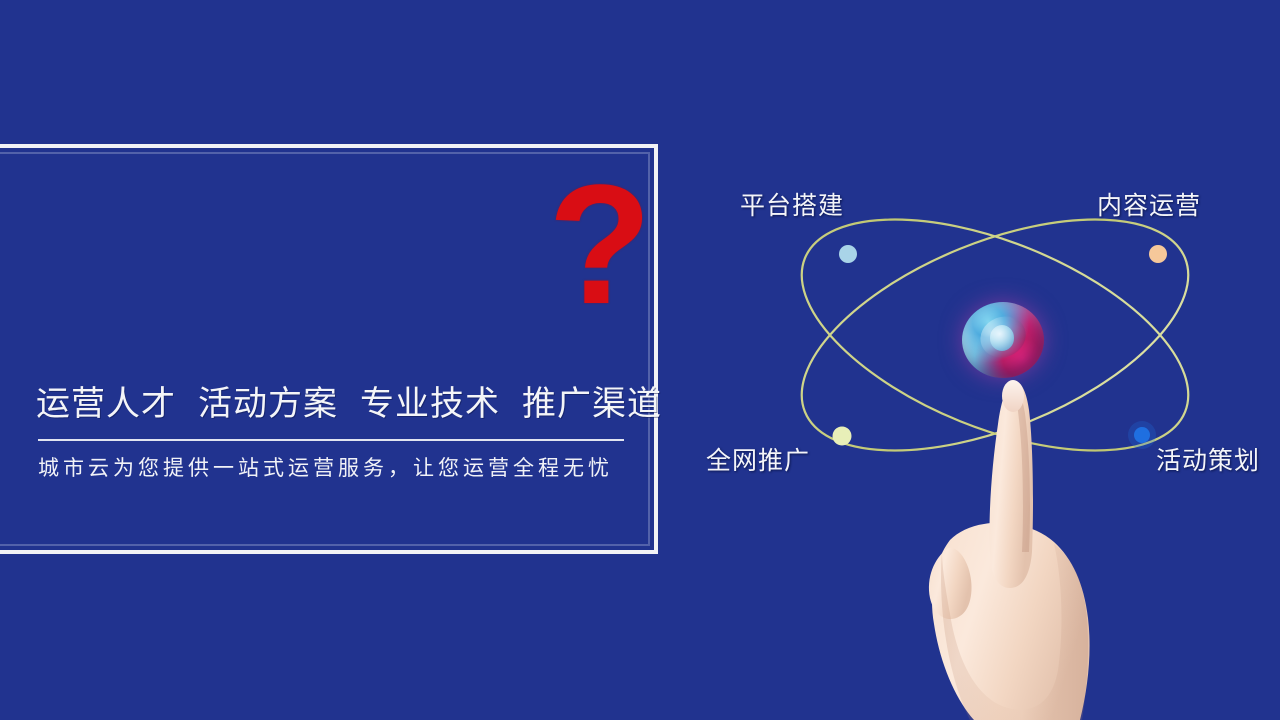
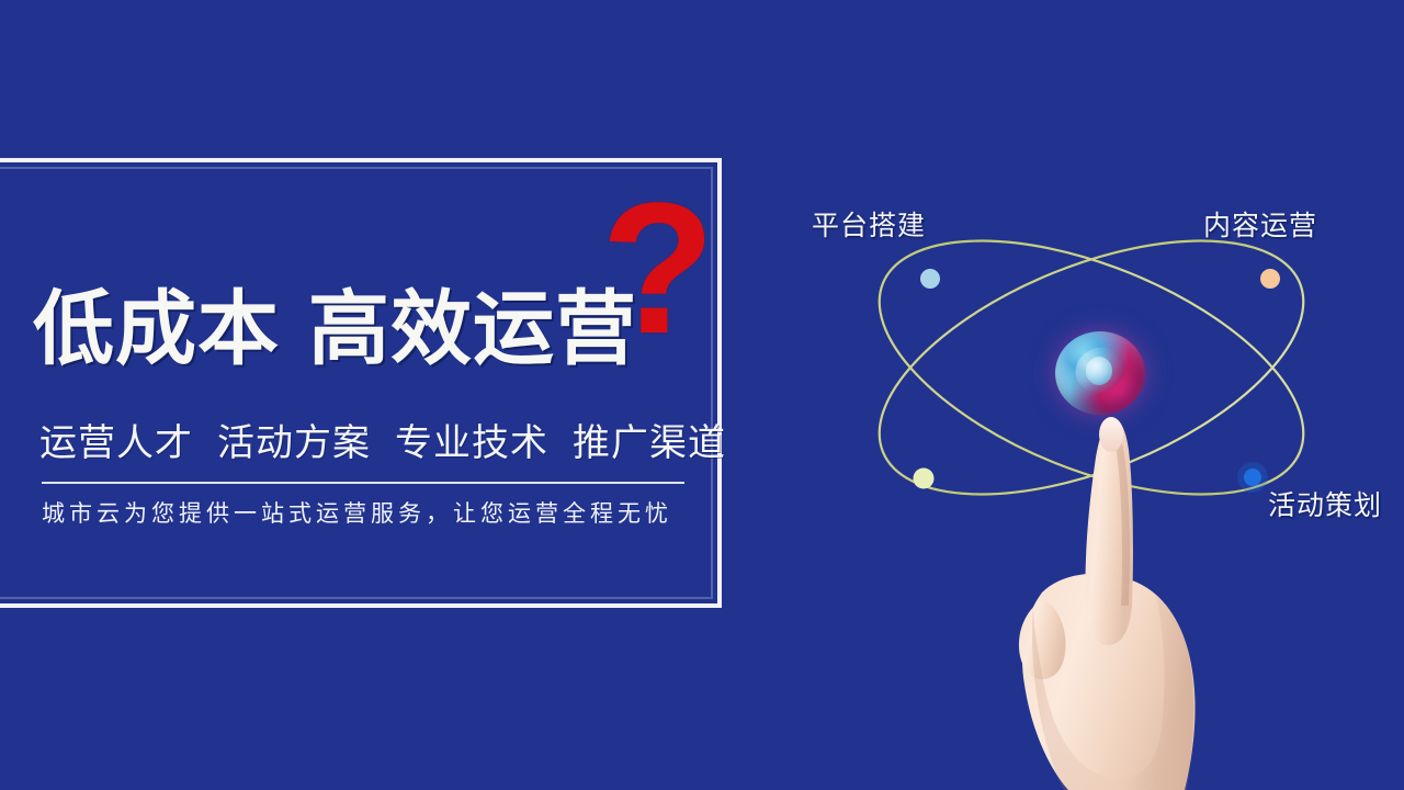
  ?
+ 低成本 高效运营
  运营人才 活动方案 专业技术 推广渠道
  城市云为您提供一站式运营服务，让您运营全程无忧
  平台搭建
  内容运营
- 全网推广
  活动策划
